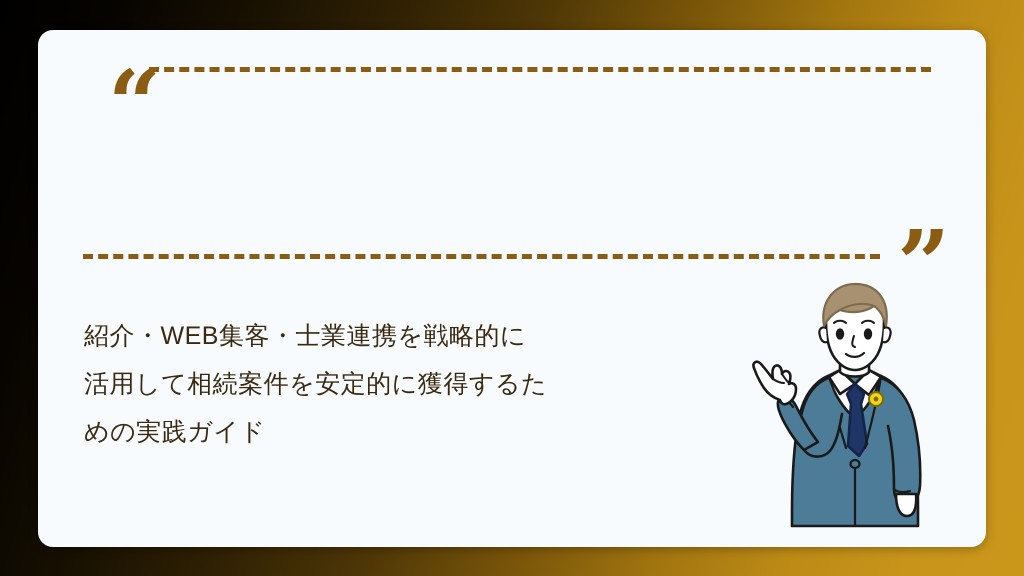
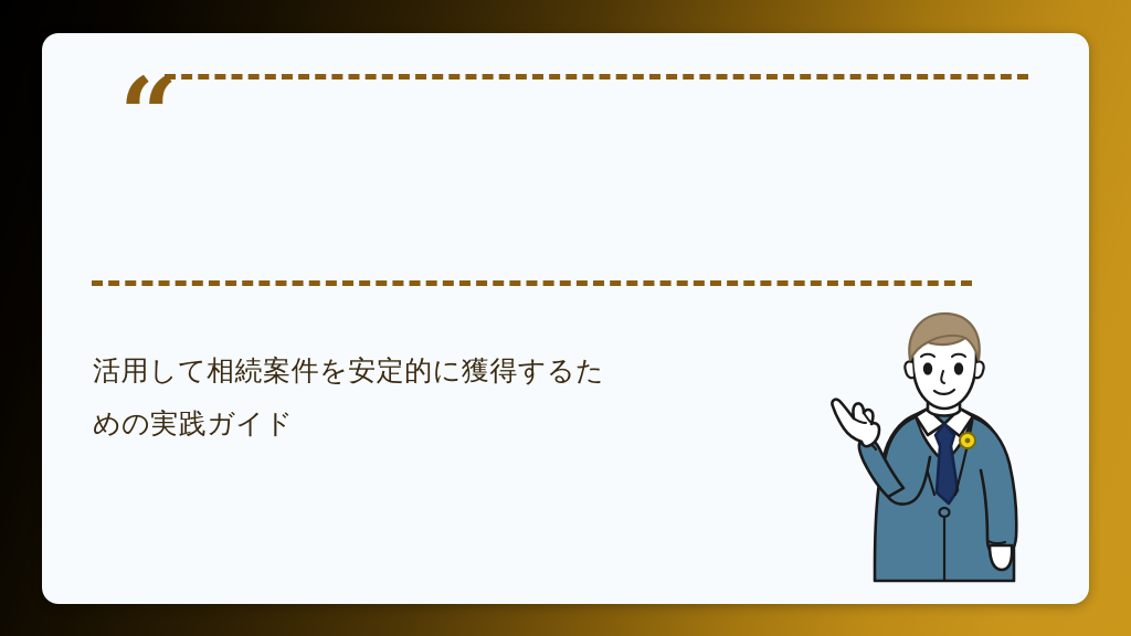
  “
- ”
- 紹介・WEB集客・士業連携を戦略的に
  活用して相続案件を安定的に獲得するた
  めの実践ガイド
